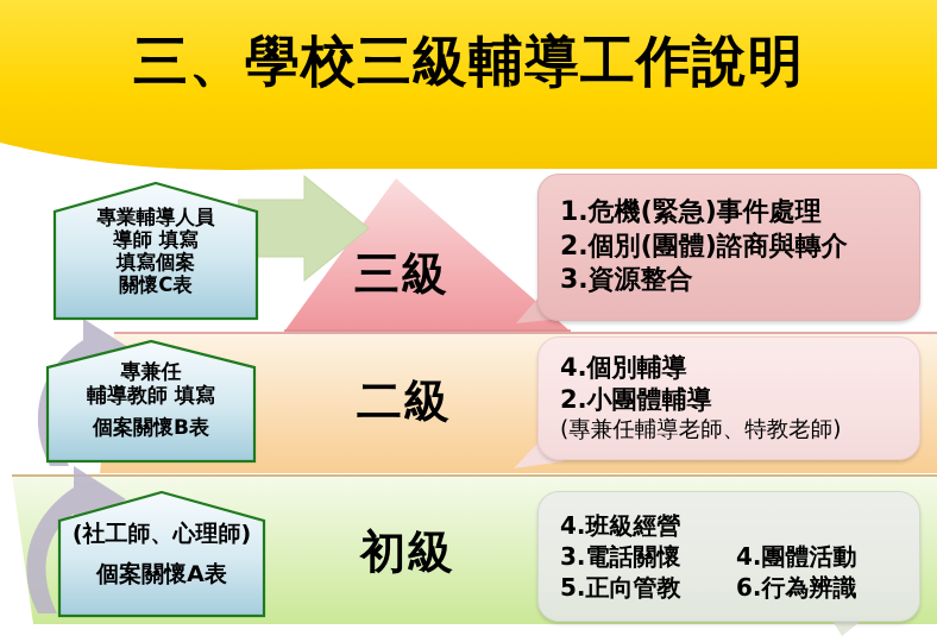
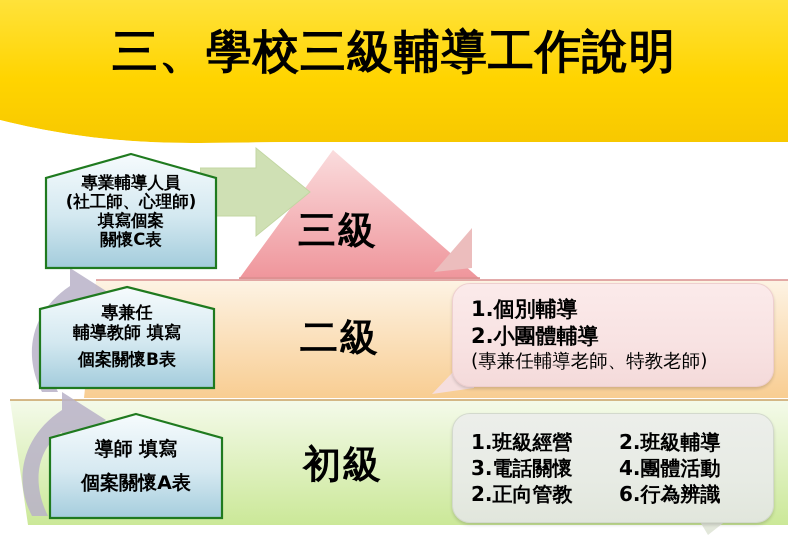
  三、學校三級輔導工作說明
  三級
  二級
  初級
  專業輔導人員
- 導師 填寫
+ (社工師、心理師)
  填寫個案
  關懷C表
  專兼任
  輔導教師 填寫
  個案關懷B表
- (社工師、心理師)
+ 導師 填寫
  個案關懷A表
- 1.危機(緊急)事件處理
- 2.個別(團體)諮商與轉介
- 3.資源整合
- 4.個別輔導
+ 1.個別輔導
  2.小團體輔導
  (專兼任輔導老師、特教老師)
- 4.班級經營
+ 1.班級經營
+ 2.班級輔導
  3.電話關懷
  4.團體活動
- 5.正向管教
+ 2.正向管教
  6.行為辨識
